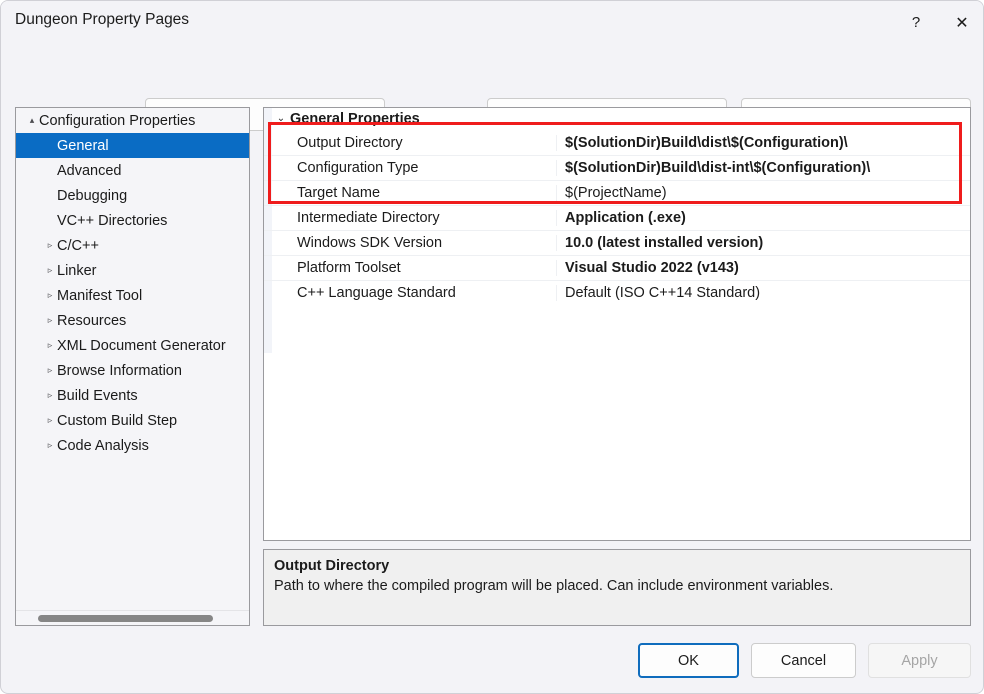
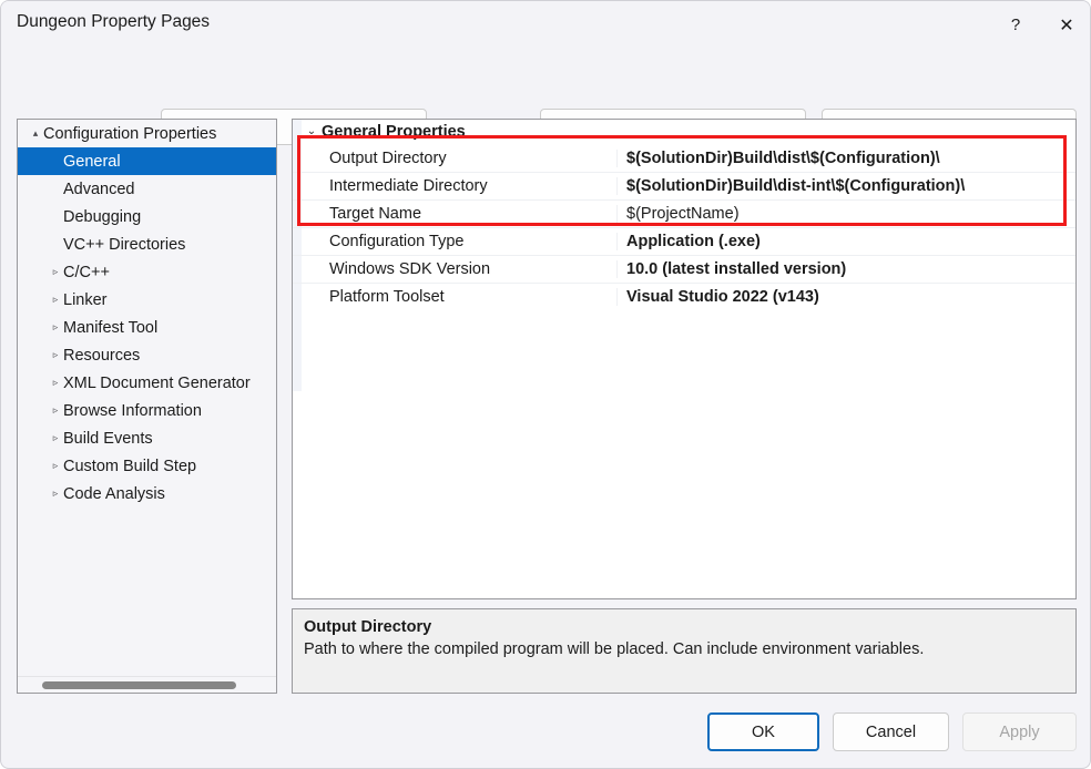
  Dungeon Property Pages
  ?
  ✕
  ▴
  Configuration Properties
  General
  Advanced
  Debugging
  VC++ Directories
  ▹
  C/C++
  ▹
  Linker
  ▹
  Manifest Tool
  ▹
  Resources
  ▹
  XML Document Generator
  ▹
  Browse Information
  ▹
  Build Events
  ▹
  Custom Build Step
  ▹
  Code Analysis
  ⌄
  General Properties
  Output Directory
  $(SolutionDir)Build\dist\$(Configuration)\
- Configuration Type
+ Intermediate Directory
  $(SolutionDir)Build\dist-int\$(Configuration)\
  Target Name
  $(ProjectName)
- Intermediate Directory
+ Configuration Type
  Application (.exe)
  Windows SDK Version
  10.0 (latest installed version)
  Platform Toolset
  Visual Studio 2022 (v143)
- C++ Language Standard
- Default (ISO C++14 Standard)
  Output Directory
  Path to where the compiled program will be placed. Can include environment variables.
  OK
  Cancel
  Apply
